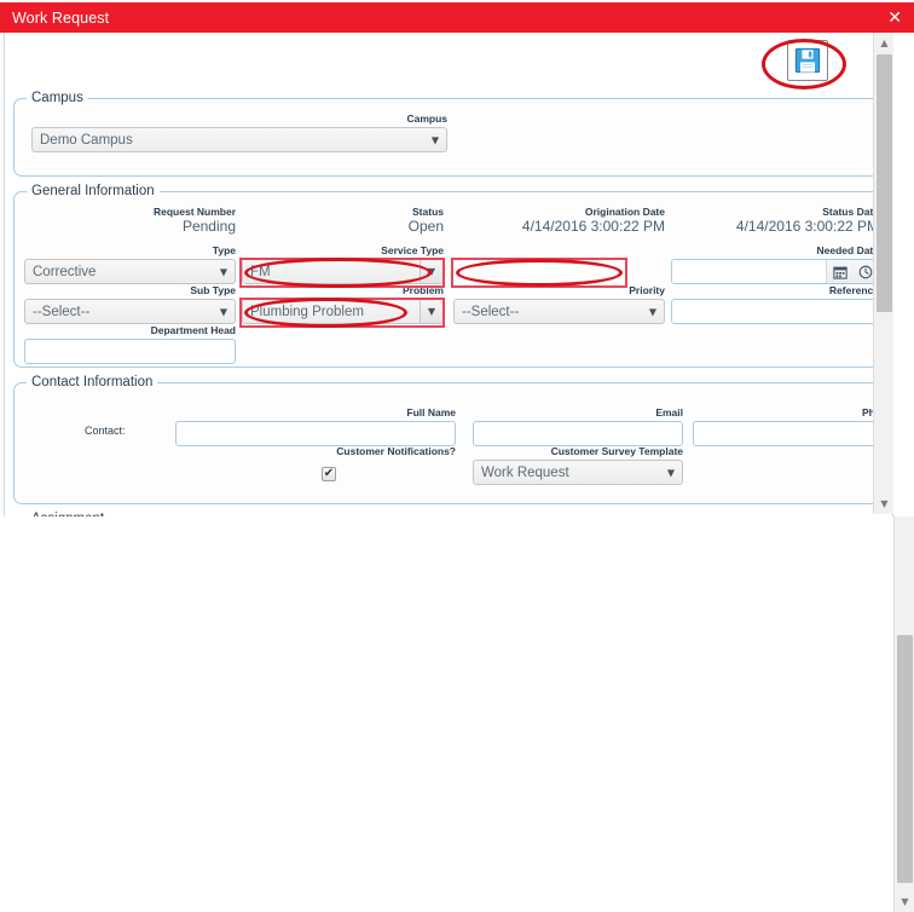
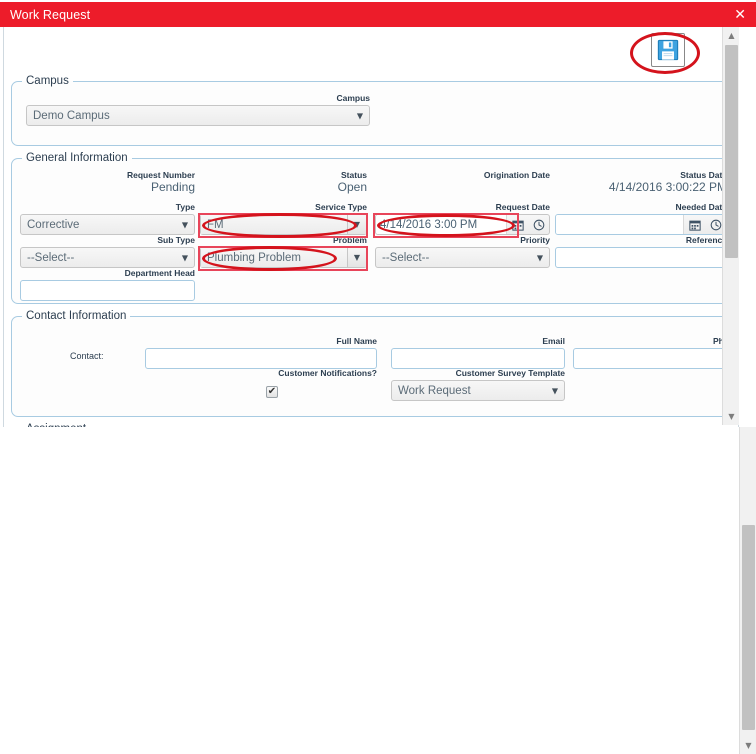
  Work Request
  ✕
  Campus
  Campus
  Demo Campus
  ▼
  General Information
  Request Number
  Pending
  Status
  Open
  Origination Date
- 4/14/2016 3:00:22 PM
  Status Dat
  4/14/2016 3:00:22 P
  Type
  Corrective
  ▼
  Service Type
  FM
  ▼
+ Request Date
+ 4/14/2016 3:00 PM
  Needed Dat
  Sub Type
  --Select--
  ▼
  Problem
  Plumbing Problem
  ▼
  Priority
  --Select--
  ▼
  Referenc
  Department Head
  Contact Information
  Contact:
  Full Name
  Email
  Customer Notifications?
  ✔
  Customer Survey Template
  Work Request
  ▼
  ▲
  ▼
  ▼
